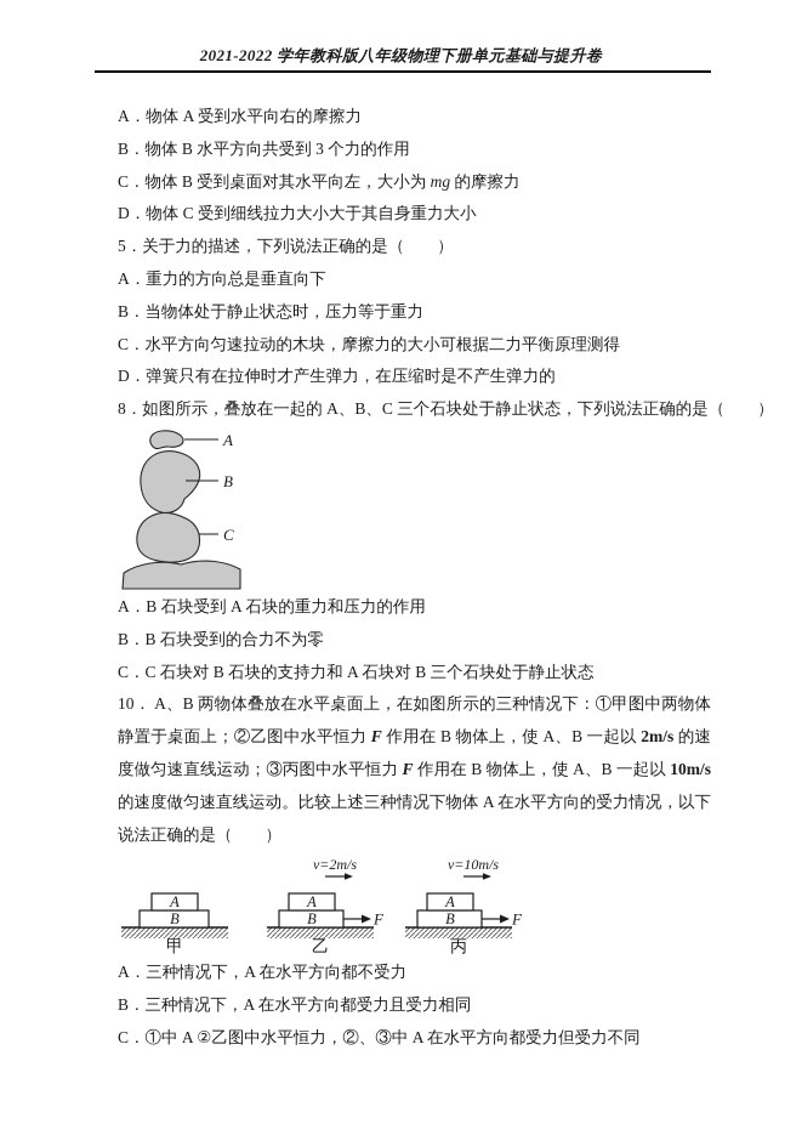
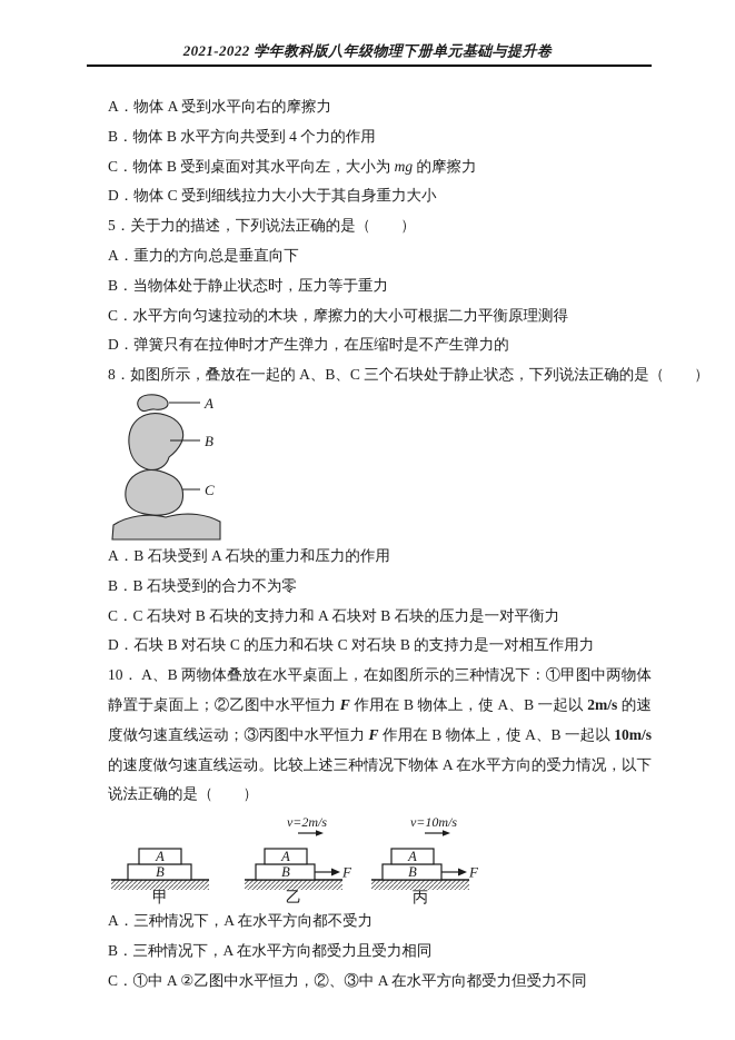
  2021-2022 学年教科版八年级物理下册单元基础与提升卷
  A．物体 A 受到水平向右的摩擦力
- B．物体 B 水平方向共受到 3 个力的作用
+ B．物体 B 水平方向共受到 4 个力的作用
  C．物体 B 受到桌面对其水平向左，大小为 mg 的摩擦力
  D．物体 C 受到细线拉力大小大于其自身重力大小
  5．关于力的描述，下列说法正确的是（ ）
  A．重力的方向总是垂直向下
  B．当物体处于静止状态时，压力等于重力
  C．水平方向匀速拉动的木块，摩擦力的大小可根据二力平衡原理测得
  D．弹簧只有在拉伸时才产生弹力，在压缩时是不产生弹力的
  8．如图所示，叠放在一起的 A、B、C 三个石块处于静止状态，下列说法正确的是（ ）
  A
  B
  C
  A．B 石块受到 A 石块的重力和压力的作用
  B．B 石块受到的合力不为零
- C．C 石块对 B 石块的支持力和 A 石块对 B 三个石块处于静止状态
+ C．C 石块对 B 石块的支持力和 A 石块对 B 石块的压力是一对平衡力
+ D．石块 B 对石块 C 的压力和石块 C 对石块 B 的支持力是一对相互作用力
  10． A、B 两物体叠放在水平桌面上，在如图所示的三种情况下：①甲图中两物体静置于桌面上；②乙图中水平恒力 F 作用在 B 物体上，使 A、B 一起以 2m/s 的速度做匀速直线运动；③丙图中水平恒力 F 作用在 B 物体上，使 A、B 一起以 10m/s 的速度做匀速直线运动。比较上述三种情况下物体 A 在水平方向的受力情况，以下说法正确的是（ ）
  A
  B
  甲
  v=2m/s
  A
  B
  F
  乙
  v=10m/s
  A
  B
  F
  丙
  A．三种情况下，A 在水平方向都不受力
  B．三种情况下，A 在水平方向都受力且受力相同
  C．①中 A ②乙图中水平恒力，②、③中 A 在水平方向都受力但受力不同
